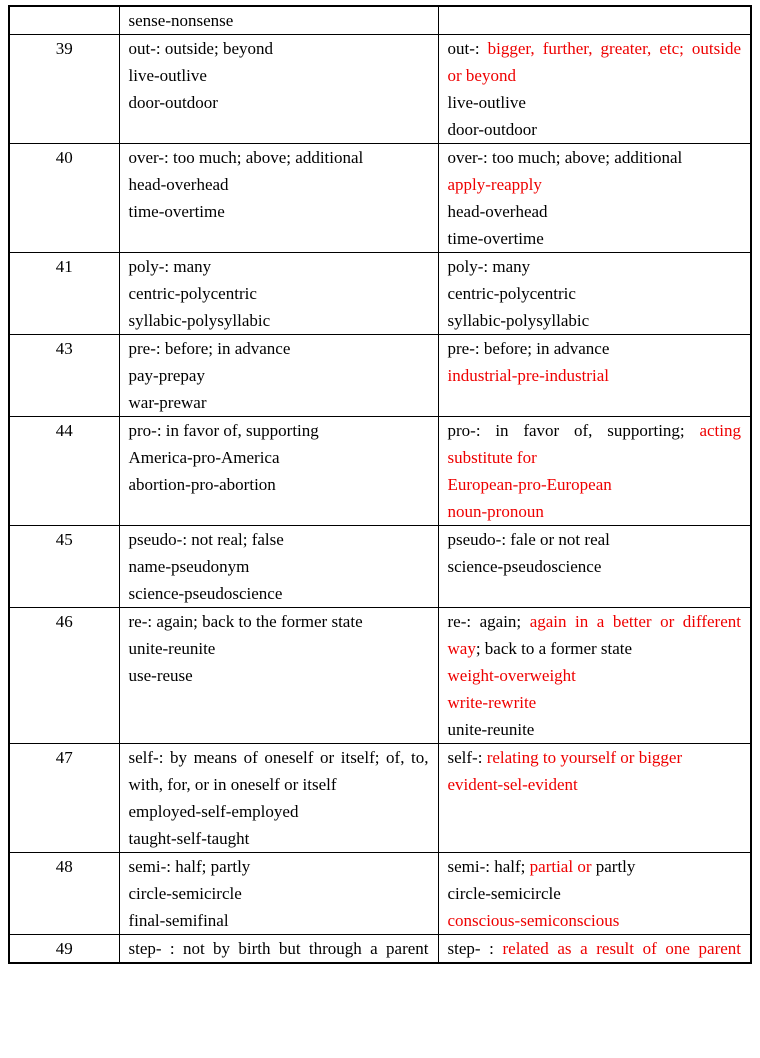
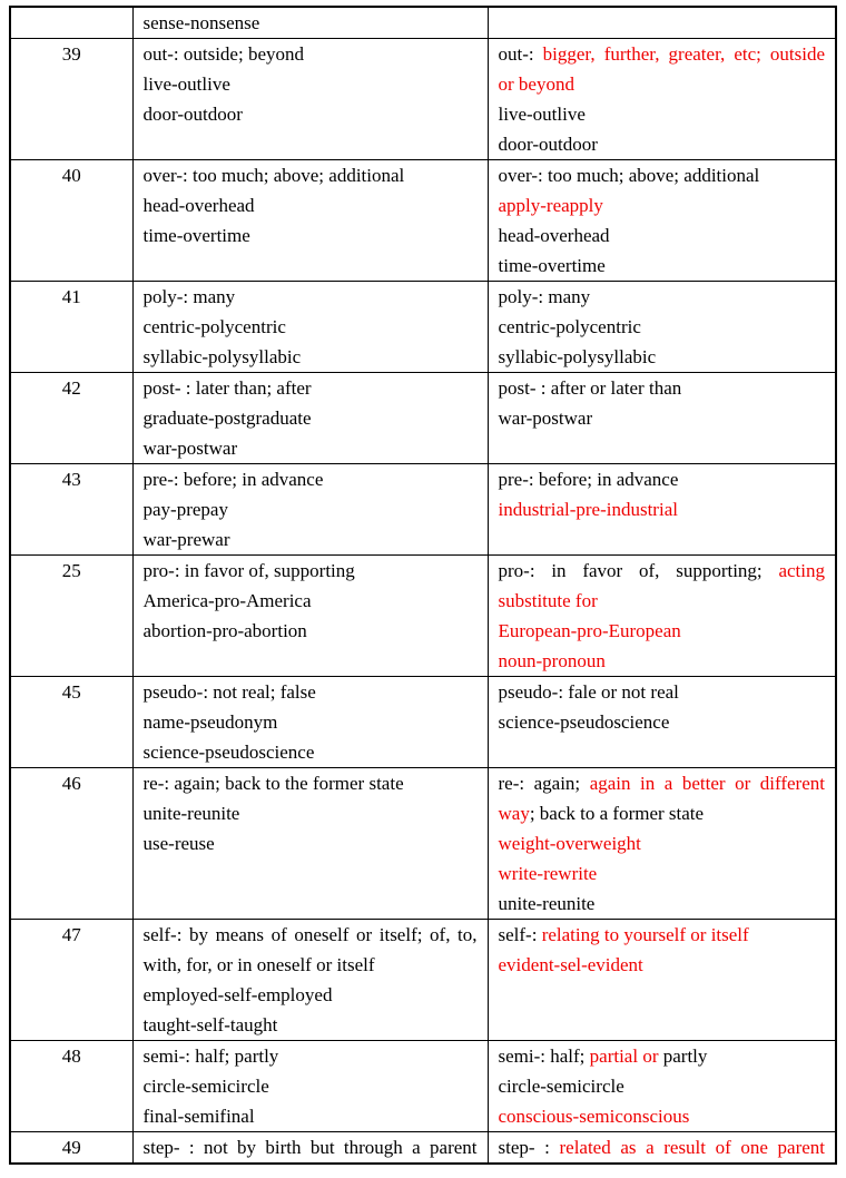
  	sense-nonsense
  39	out-: outside; beyondlive-outlivedoor-outdoor	out-: bigger, further, greater, etc; outsideor beyondlive-outlivedoor-outdoor
  40	over-: too much; above; additionalhead-overheadtime-overtime	over-: too much; above; additionalapply-reapplyhead-overheadtime-overtime
  41	poly-: manycentric-polycentricsyllabic-polysyllabic	poly-: manycentric-polycentricsyllabic-polysyllabic
+ 42	post- : later than; aftergraduate-postgraduatewar-postwar	post- : after or later thanwar-postwar
  43	pre-: before; in advancepay-prepaywar-prewar	pre-: before; in advanceindustrial-pre-industrial
- 44	pro-: in favor of, supportingAmerica-pro-Americaabortion-pro-abortion	pro-: in favor of, supporting; actingsubstitute forEuropean-pro-Europeannoun-pronoun
+ 25	pro-: in favor of, supportingAmerica-pro-Americaabortion-pro-abortion	pro-: in favor of, supporting; actingsubstitute forEuropean-pro-Europeannoun-pronoun
  45	pseudo-: not real; falsename-pseudonymscience-pseudoscience	pseudo-: fale or not realscience-pseudoscience
  46	re-: again; back to the former stateunite-reuniteuse-reuse	re-: again; again in a better or differentway; back to a former stateweight-overweightwrite-rewriteunite-reunite
- 47	self-: by means of oneself or itself; of, to,with, for, or in oneself or itselfemployed-self-employedtaught-self-taught	self-: relating to yourself or biggerevident-sel-evident
+ 47	self-: by means of oneself or itself; of, to,with, for, or in oneself or itselfemployed-self-employedtaught-self-taught	self-: relating to yourself or itselfevident-sel-evident
  48	semi-: half; partlycircle-semicirclefinal-semifinal	semi-: half; partial or partlycircle-semicircleconscious-semiconscious
  49	step- : not by birth but through a parent	step- : related as a result of one parent
